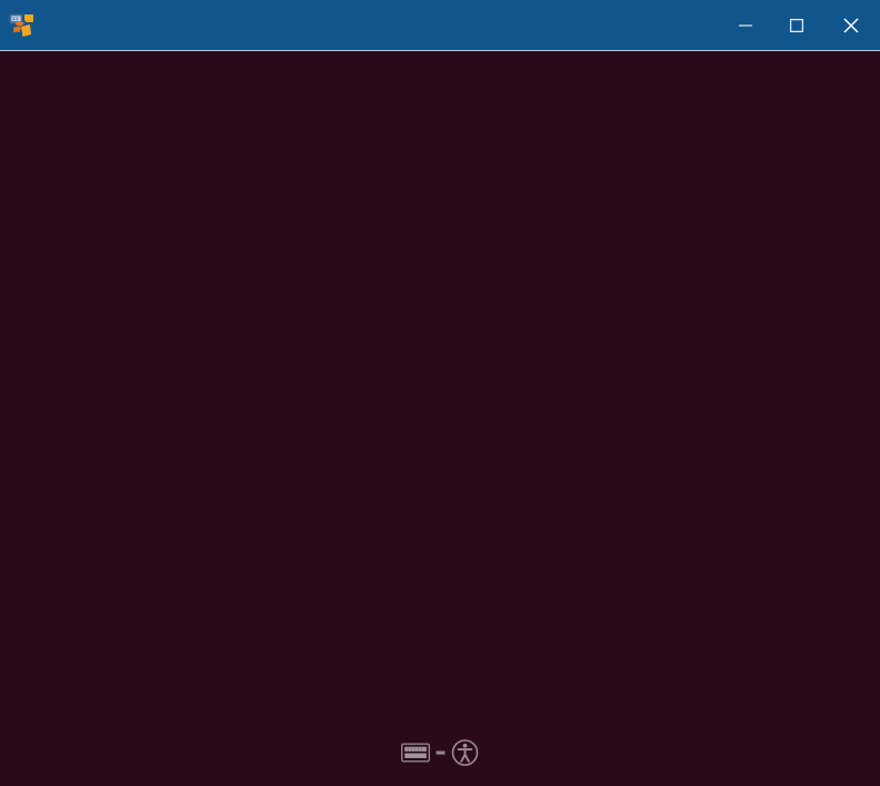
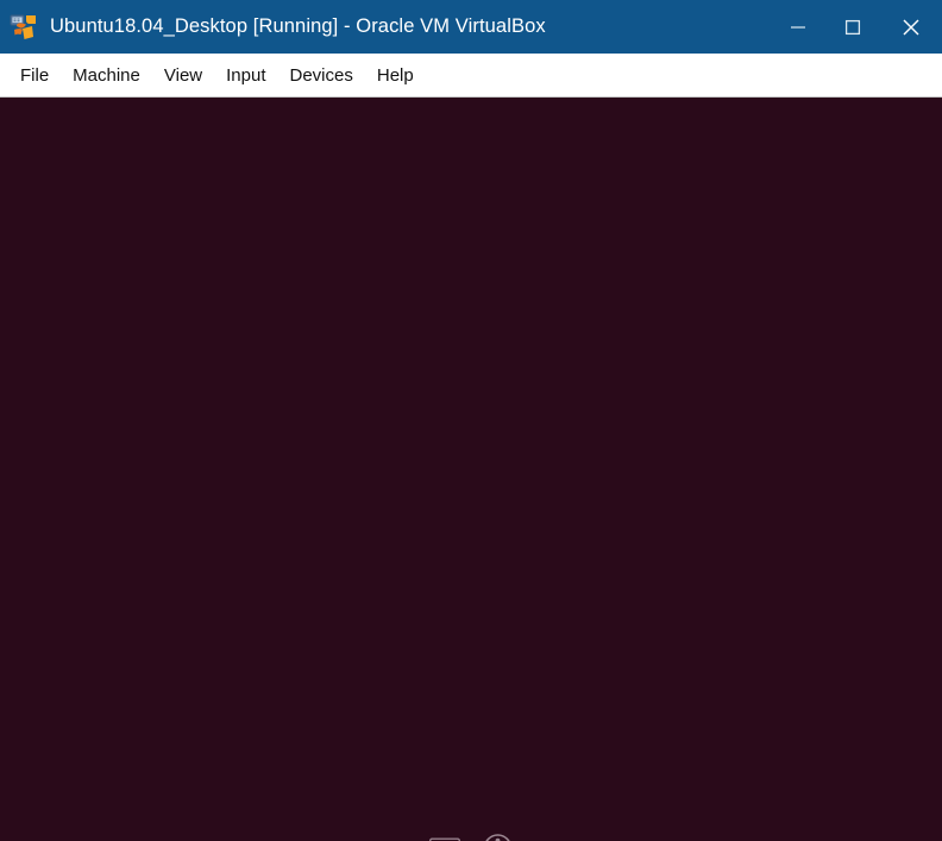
+ Ubuntu18.04_Desktop [Running] - Oracle VM VirtualBox
+ File
+ Machine
+ View
+ Input
+ Devices
+ Help
